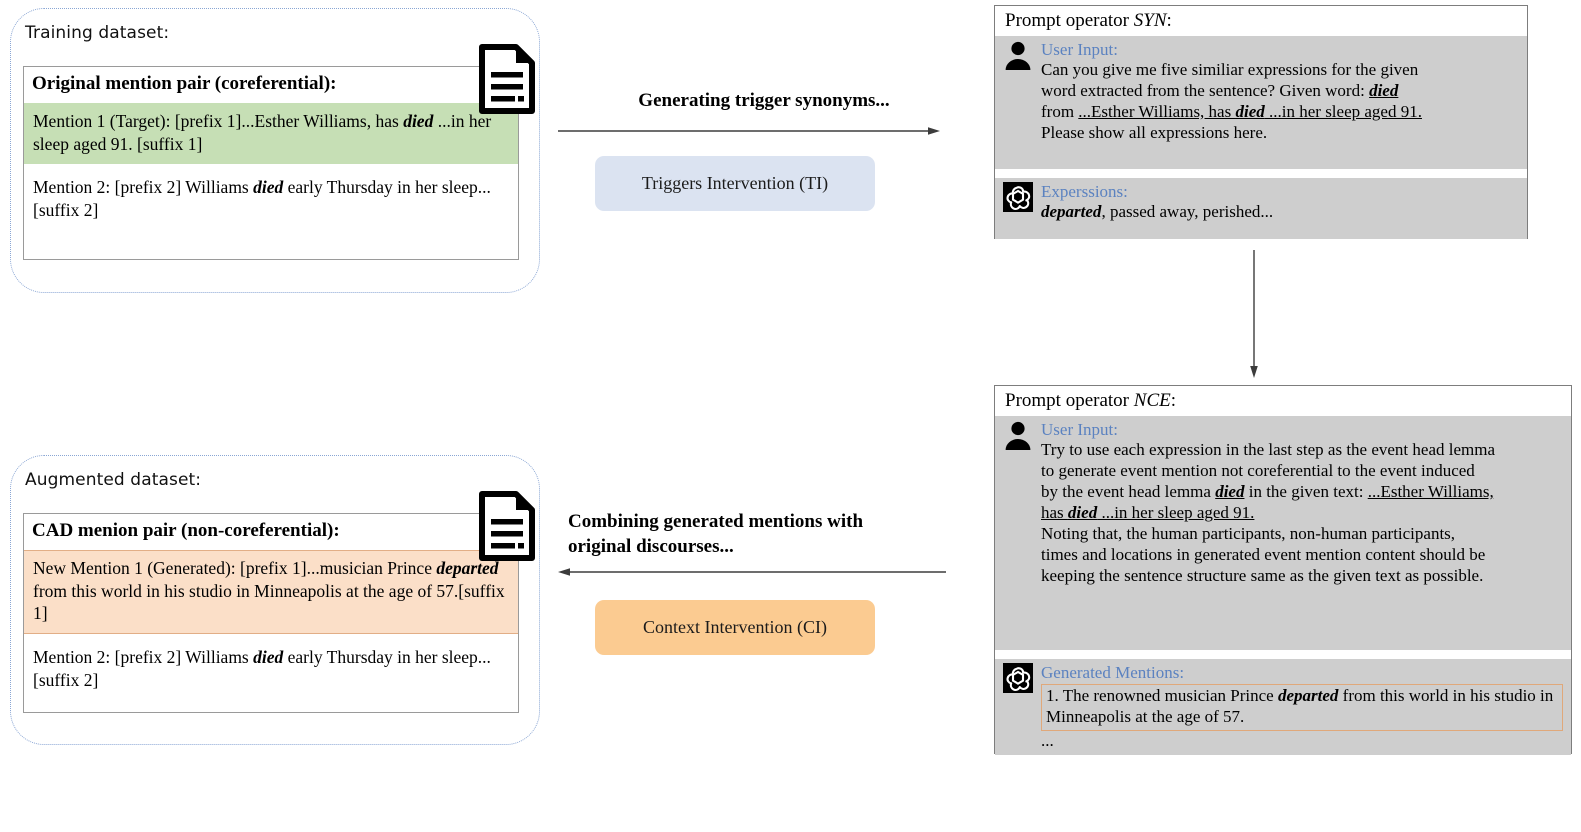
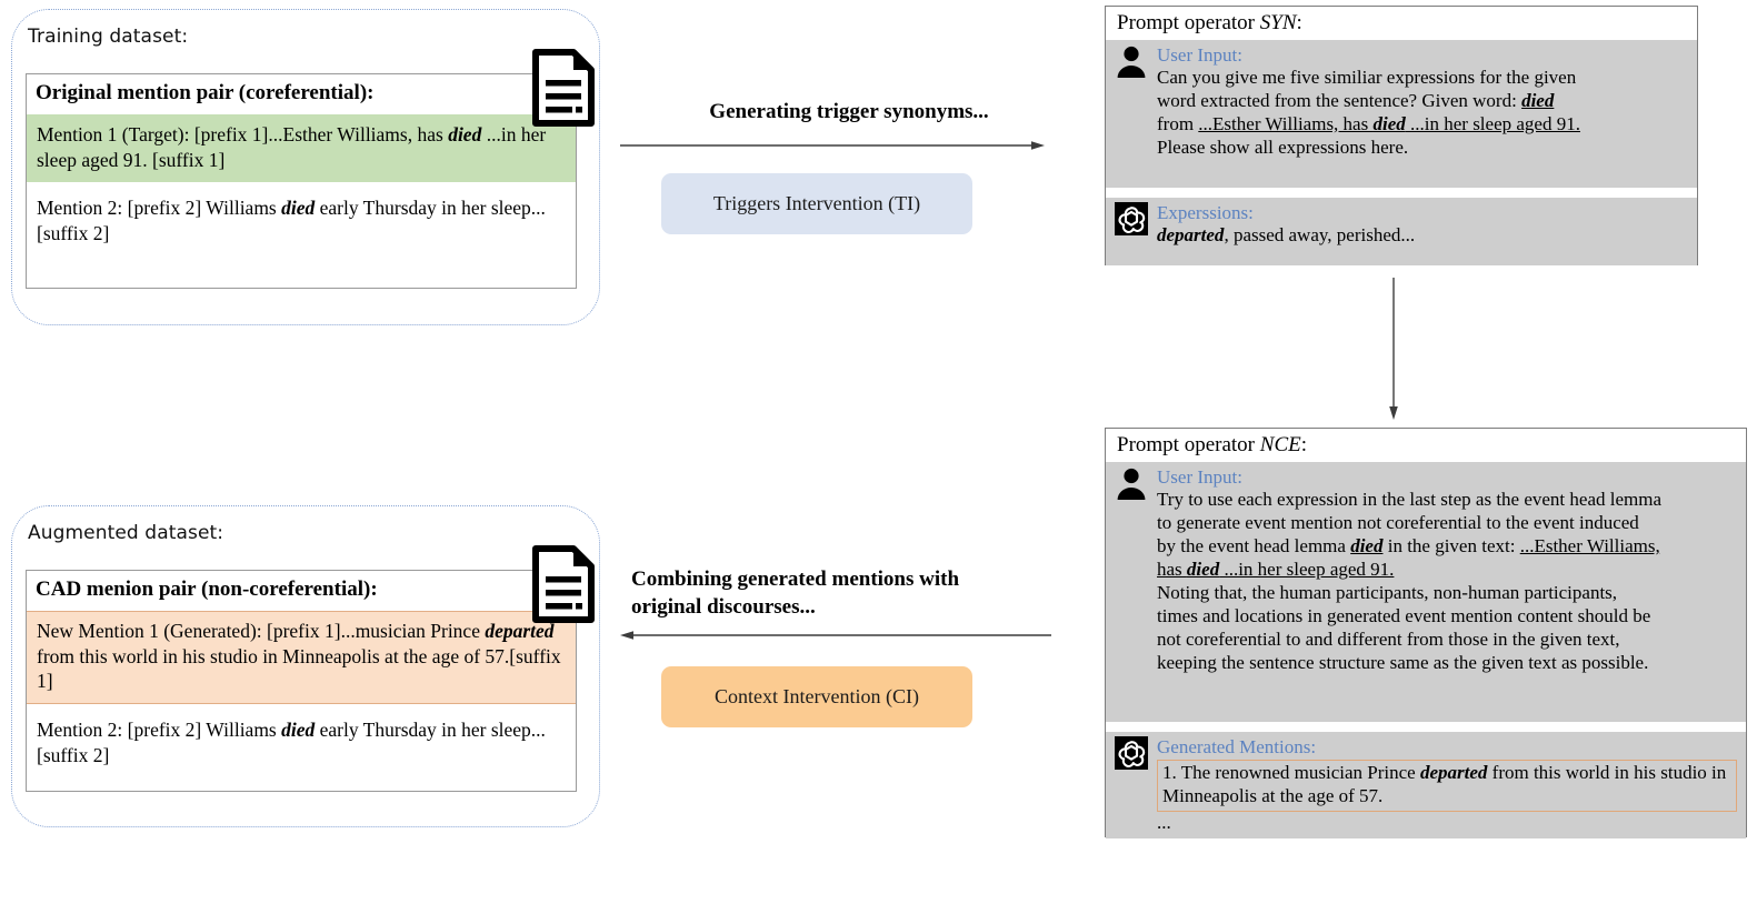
  Training dataset:
  Original mention pair (coreferential):
  Mention 1 (Target): [prefix 1]...Esther Williams, has died ...in her sleep aged 91. [suffix 1]
  Mention 2: [prefix 2] Williams died early Thursday in her sleep... [suffix 2]
  Augmented dataset:
  CAD menion pair (non-coreferential):
  New Mention 1 (Generated): [prefix 1]...musician Prince departed from this world in his studio in Minneapolis at the age of 57.[suffix 1]
  Mention 2: [prefix 2] Williams died early Thursday in her sleep... [suffix 2]
  Generating trigger synonyms...
  Triggers Intervention (TI)
  Combining generated mentions with original discourses...
  Context Intervention (CI)
  Prompt operator SYN:
  User Input:
  Can you give me five similiar expressions for the given
  word extracted from the sentence? Given word: died
  from ...Esther Williams, has died ...in her sleep aged 91.
  Please show all expressions here.
  Experssions:
  departed, passed away, perished...
  Prompt operator NCE:
  User Input:
  Try to use each expression in the last step as the event head lemma
  to generate event mention not coreferential to the event induced
  by the event head lemma died in the given text: ...Esther Williams,
  has died ...in her sleep aged 91.
  Noting that, the human participants, non-human participants,
  times and locations in generated event mention content should be
+ not coreferential to and different from those in the given text,
  keeping the sentence structure same as the given text as possible.
  Generated Mentions:
  1. The renowned musician Prince departed from this world in his studio in Minneapolis at the age of 57.
  ...
